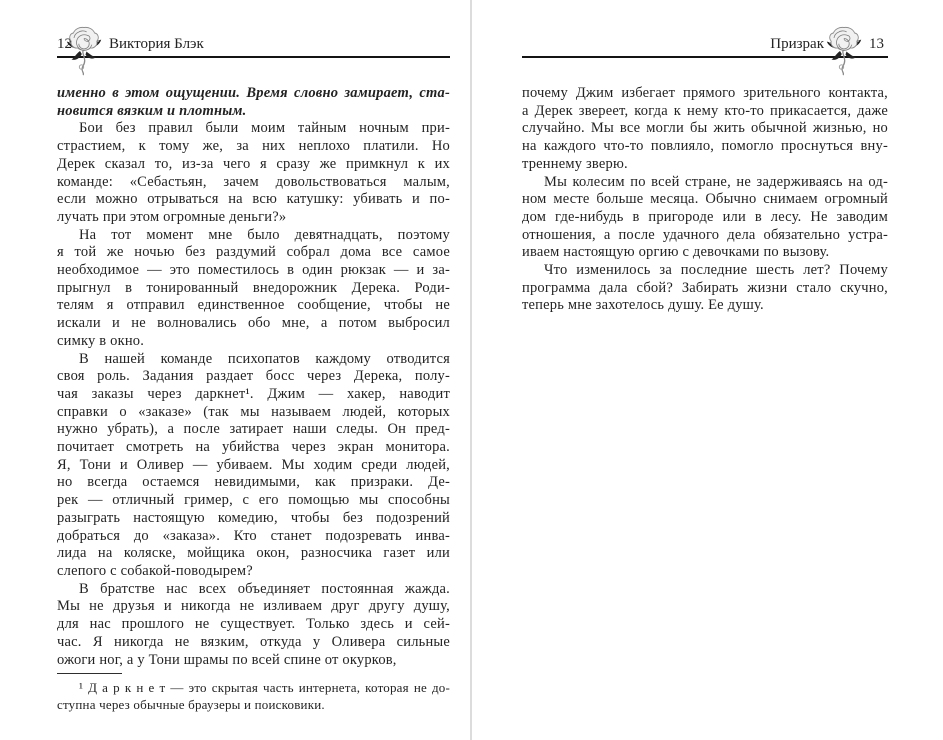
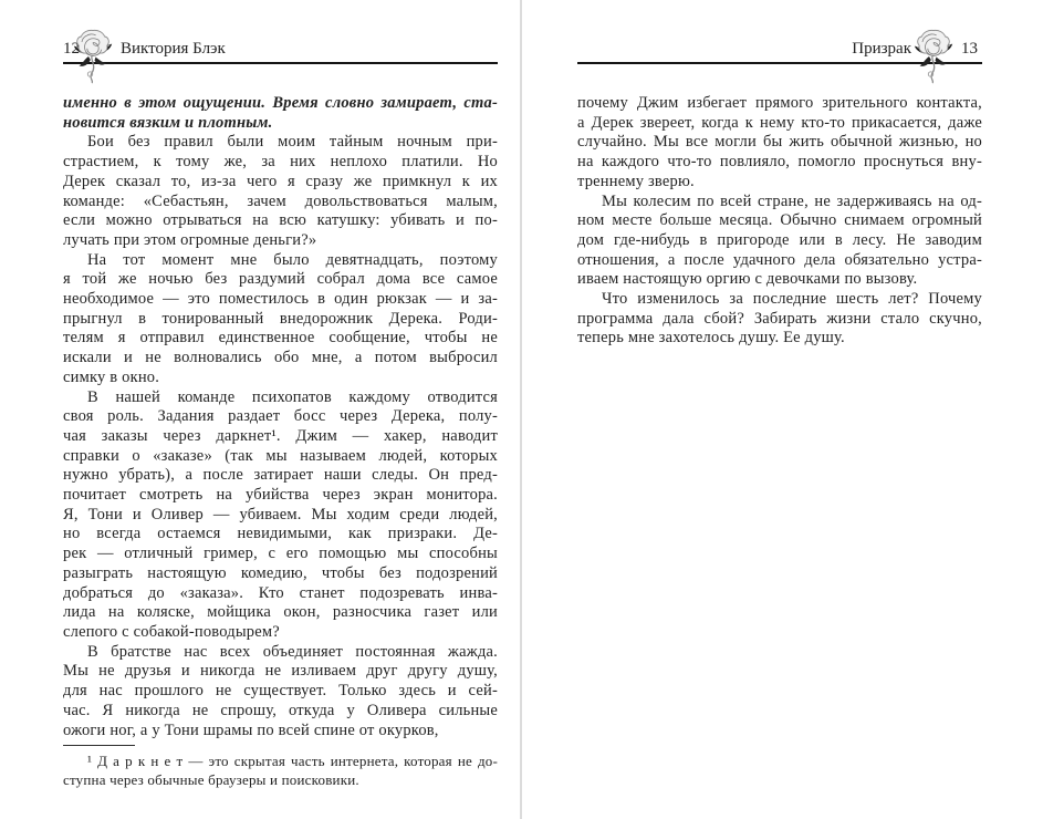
  Виктория Блэк
  именно в этом ощущении. Время словно замирает, ста-
  новится вязким и плотным.
  Бои без правил были моим тайным ночным при-
  страстием, к тому же, за них неплохо платили. Но
  Дерек сказал то, из-за чего я сразу же примкнул к их
  команде: «Себастьян, зачем довольствоваться малым,
  если можно отрываться на всю катушку: убивать и по-
  лучать при этом огромные деньги?»
  На тот момент мне было девятнадцать, поэтому
  я той же ночью без раздумий собрал дома все самое
  необходимое — это поместилось в один рюкзак — и за-
  прыгнул в тонированный внедорожник Дерека. Роди-
  телям я отправил единственное сообщение, чтобы не
  искали и не волновались обо мне, а потом выбросил
  симку в окно.
  В нашей команде психопатов каждому отводится
  своя роль. Задания раздает босс через Дерека, полу-
  чая заказы через даркнет¹. Джим — хакер, наводит
  справки о «заказе» (так мы называем людей, которых
  нужно убрать), а после затирает наши следы. Он пред-
  почитает смотреть на убийства через экран монитора.
  Я, Тони и Оливер — убиваем. Мы ходим среди людей,
  но всегда остаемся невидимыми, как призраки. Де-
  рек — отличный гример, с его помощью мы способны
  разыграть настоящую комедию, чтобы без подозрений
  добраться до «заказа». Кто станет подозревать инва-
  лида на коляске, мойщика окон, разносчика газет или
  слепого с собакой-поводырем?
  В братстве нас всех объединяет постоянная жажда.
  Мы не друзья и никогда не изливаем друг другу душу,
  для нас прошлого не существует. Только здесь и сей-
- час. Я никогда не вязким, откуда у Оливера сильные
+ час. Я никогда не спрошу, откуда у Оливера сильные
  ожоги ног, а у Тони шрамы по всей спине от окурков,
  ¹ Д а р к н е т — это скрытая часть интернета, которая не до-
  ступна через обычные браузеры и поисковики.
  Призрак
  13
  почему Джим избегает прямого зрительного контакта,
  а Дерек звереет, когда к нему кто-то прикасается, даже
  случайно. Мы все могли бы жить обычной жизнью, но
  на каждого что-то повлияло, помогло проснуться вну-
  треннему зверю.
  Мы колесим по всей стране, не задерживаясь на од-
  ном месте больше месяца. Обычно снимаем огромный
  дом где-нибудь в пригороде или в лесу. Не заводим
  отношения, а после удачного дела обязательно устра-
  иваем настоящую оргию с девочками по вызову.
  Что изменилось за последние шесть лет? Почему
  программа дала сбой? Забирать жизни стало скучно,
  теперь мне захотелось душу. Ее душу.
